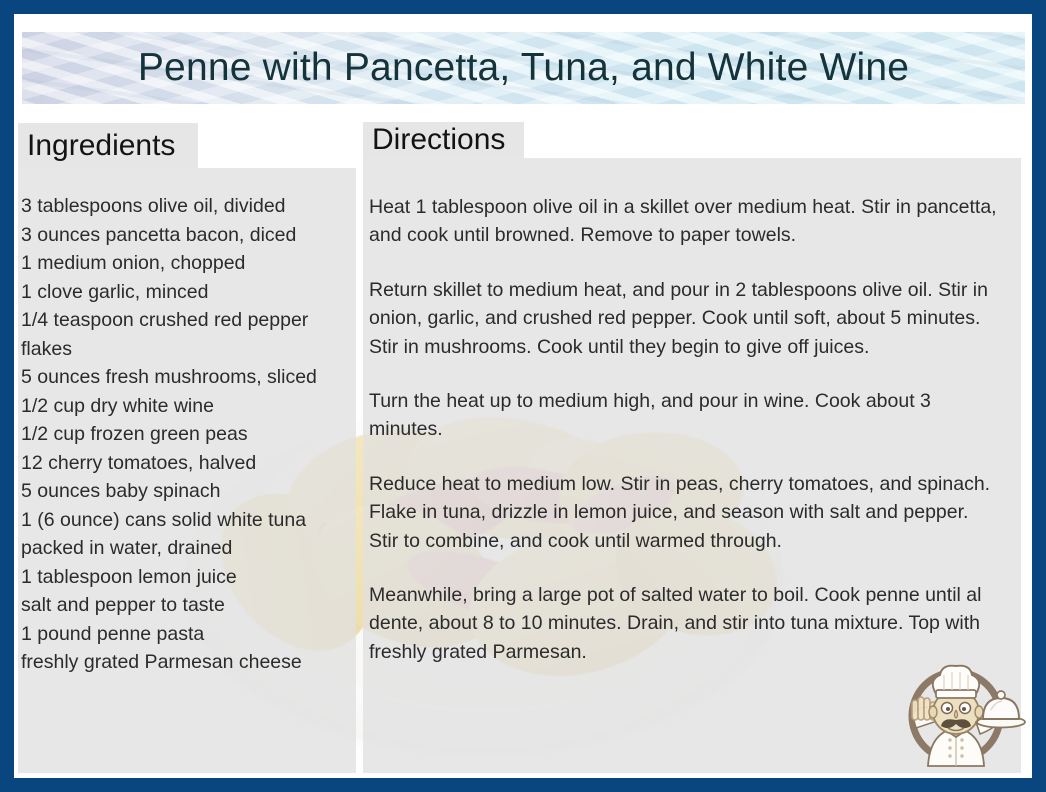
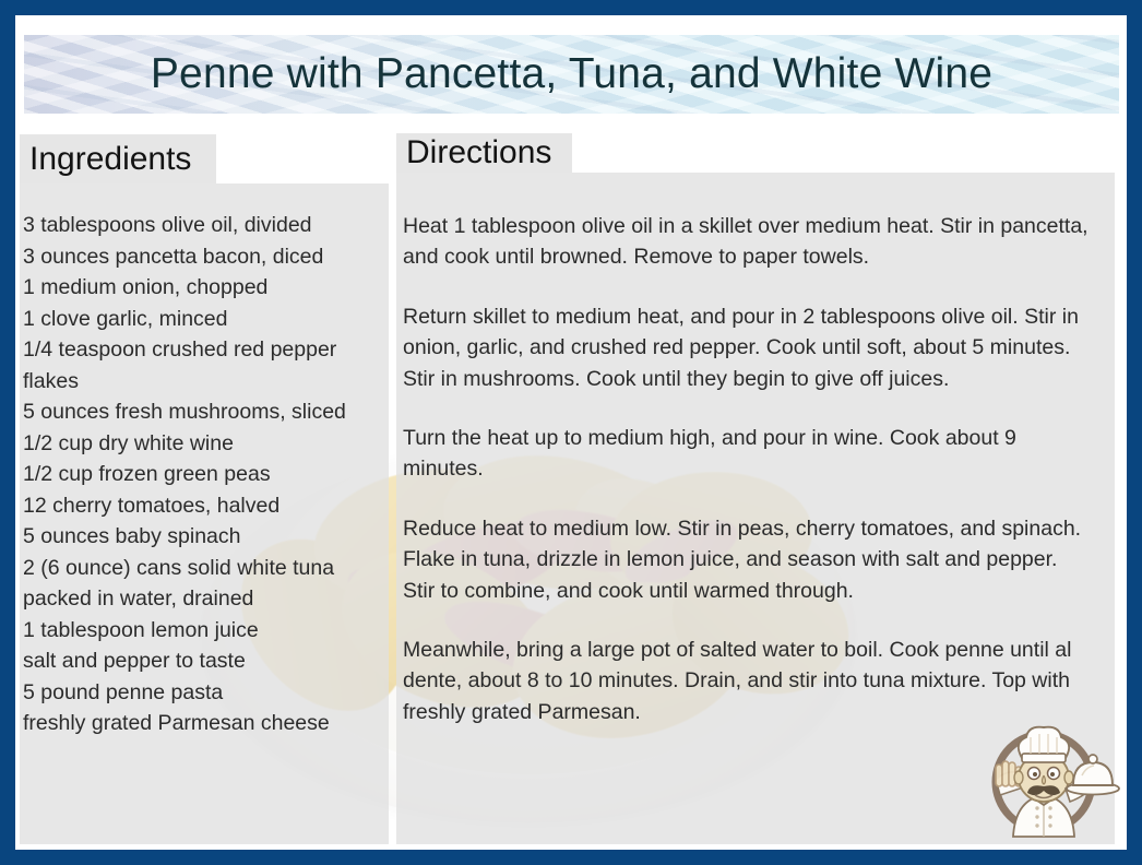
  Penne with Pancetta, Tuna, and White Wine
  Ingredients
  3 tablespoons olive oil, divided
  3 ounces pancetta bacon, diced
  1 medium onion, chopped
  1 clove garlic, minced
  1/4 teaspoon crushed red pepper flakes
  5 ounces fresh mushrooms, sliced
  1/2 cup dry white wine
  1/2 cup frozen green peas
  12 cherry tomatoes, halved
  5 ounces baby spinach
- 1 (6 ounce) cans solid white tuna packed in water, drained
+ 2 (6 ounce) cans solid white tuna packed in water, drained
  1 tablespoon lemon juice
  salt and pepper to taste
- 1 pound penne pasta
+ 5 pound penne pasta
  freshly grated Parmesan cheese
  Directions
  Heat 1 tablespoon olive oil in a skillet over medium heat. Stir in pancetta, and cook until browned. Remove to paper towels.
  Return skillet to medium heat, and pour in 2 tablespoons olive oil. Stir in onion, garlic, and crushed red pepper. Cook until soft, about 5 minutes. Stir in mushrooms. Cook until they begin to give off juices.
- Turn the heat up to medium high, and pour in wine. Cook about 3 minutes.
+ Turn the heat up to medium high, and pour in wine. Cook about 9 minutes.
  Reduce heat to medium low. Stir in peas, cherry tomatoes, and spinach. Flake in tuna, drizzle in lemon juice, and season with salt and pepper. Stir to combine, and cook until warmed through.
  Meanwhile, bring a large pot of salted water to boil. Cook penne until al dente, about 8 to 10 minutes. Drain, and stir into tuna mixture. Top with freshly grated Parmesan.
